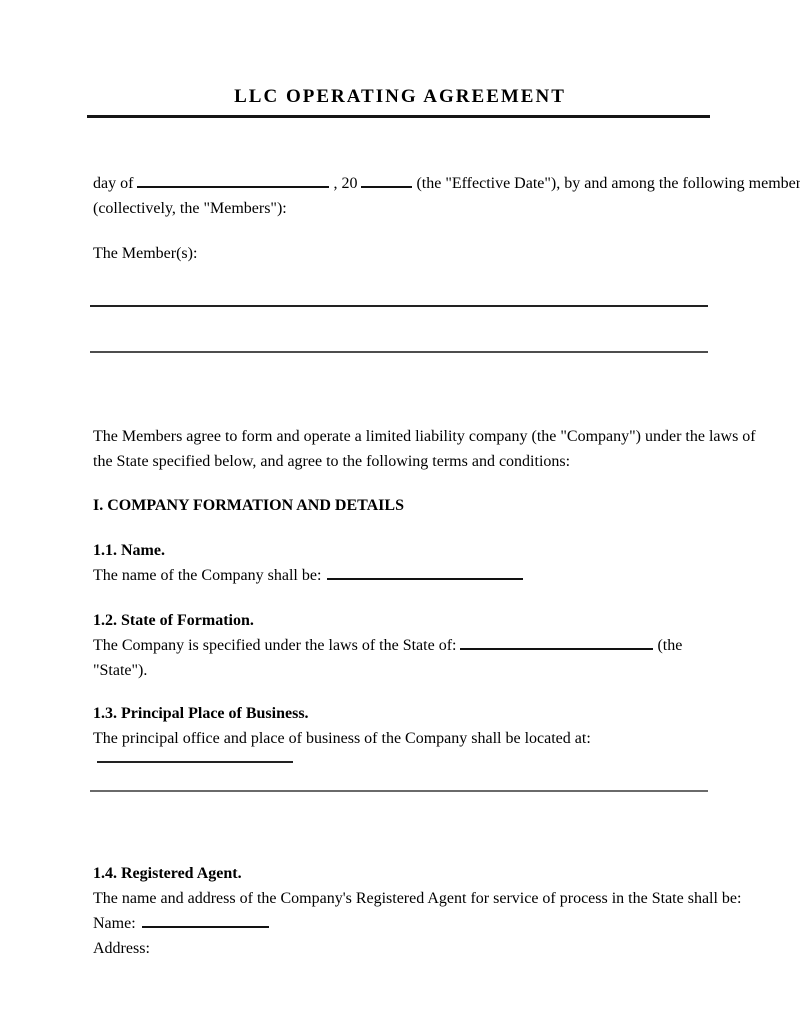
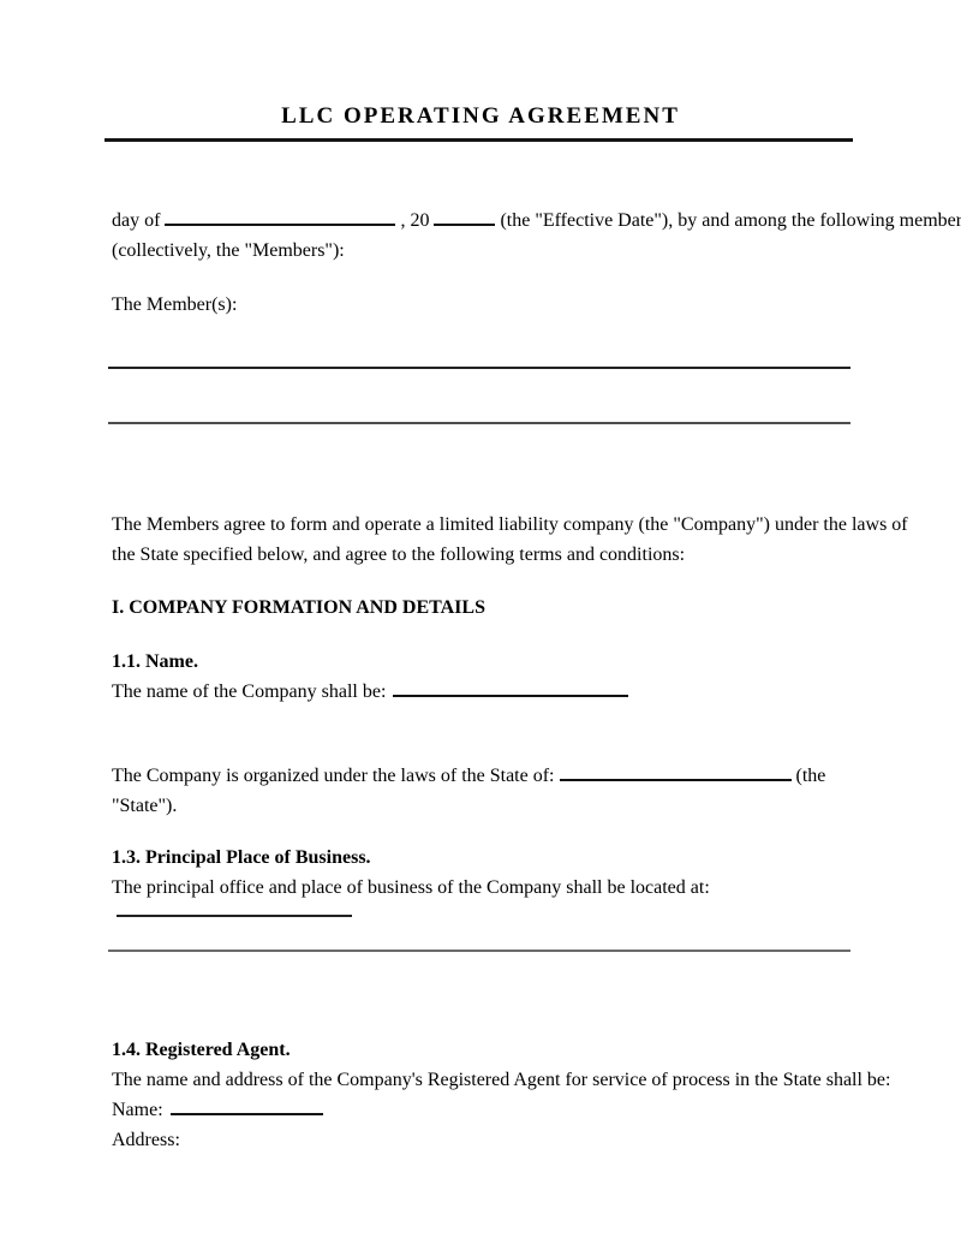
  LLC OPERATING AGREEMENT
  day of , 20 (the "Effective Date"), by and among the following member
  (collectively, the "Members"):
  The Member(s):
  The Members agree to form and operate a limited liability company (the "Company") under the laws of
  the State specified below, and agree to the following terms and conditions:
  I. COMPANY FORMATION AND DETAILS
  1.1. Name.
  The name of the Company shall be:
- 1.2. State of Formation.
- The Company is specified under the laws of the State of: (the
+ The Company is organized under the laws of the State of: (the
  "State").
  1.3. Principal Place of Business.
  The principal office and place of business of the Company shall be located at:
  1.4. Registered Agent.
  The name and address of the Company's Registered Agent for service of process in the State shall be:
  Name:
  Address:
